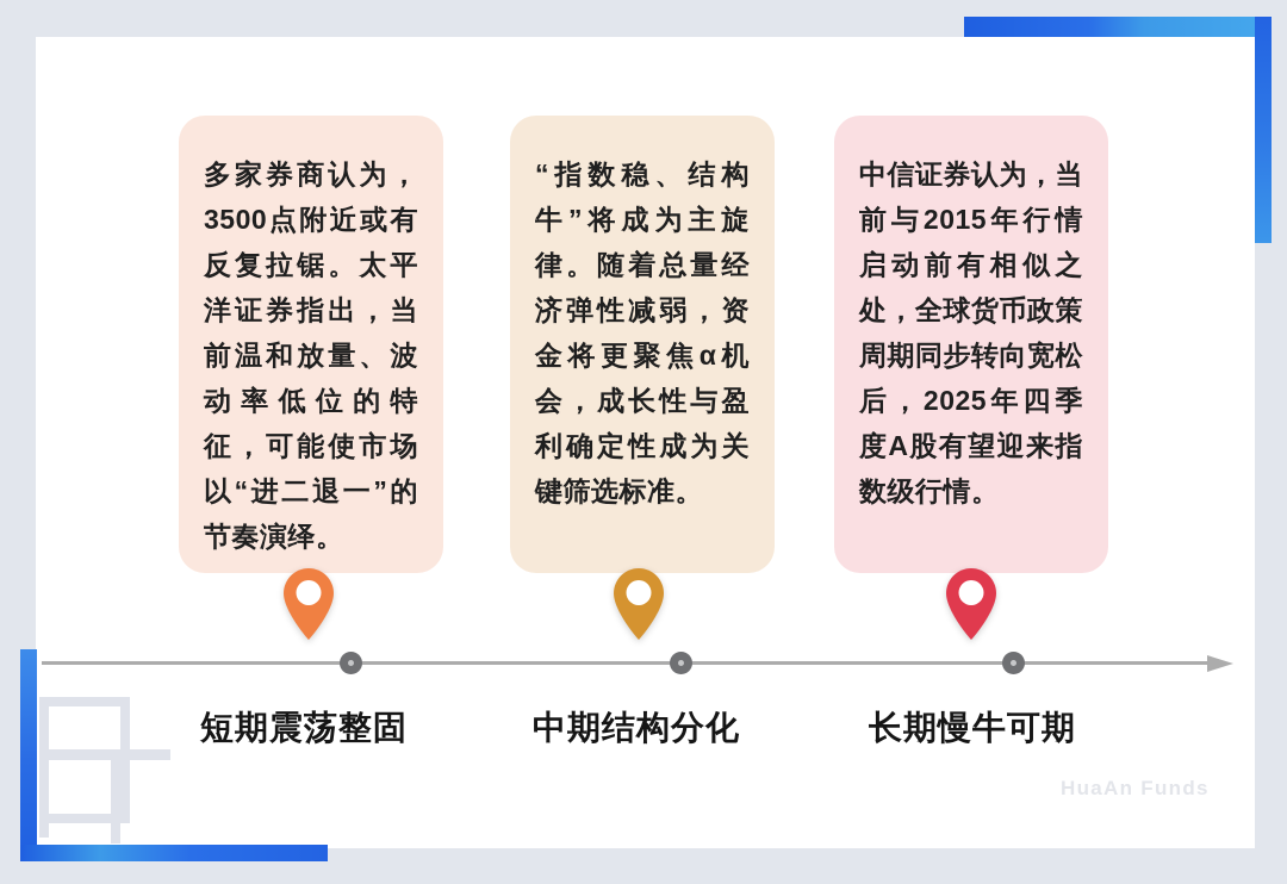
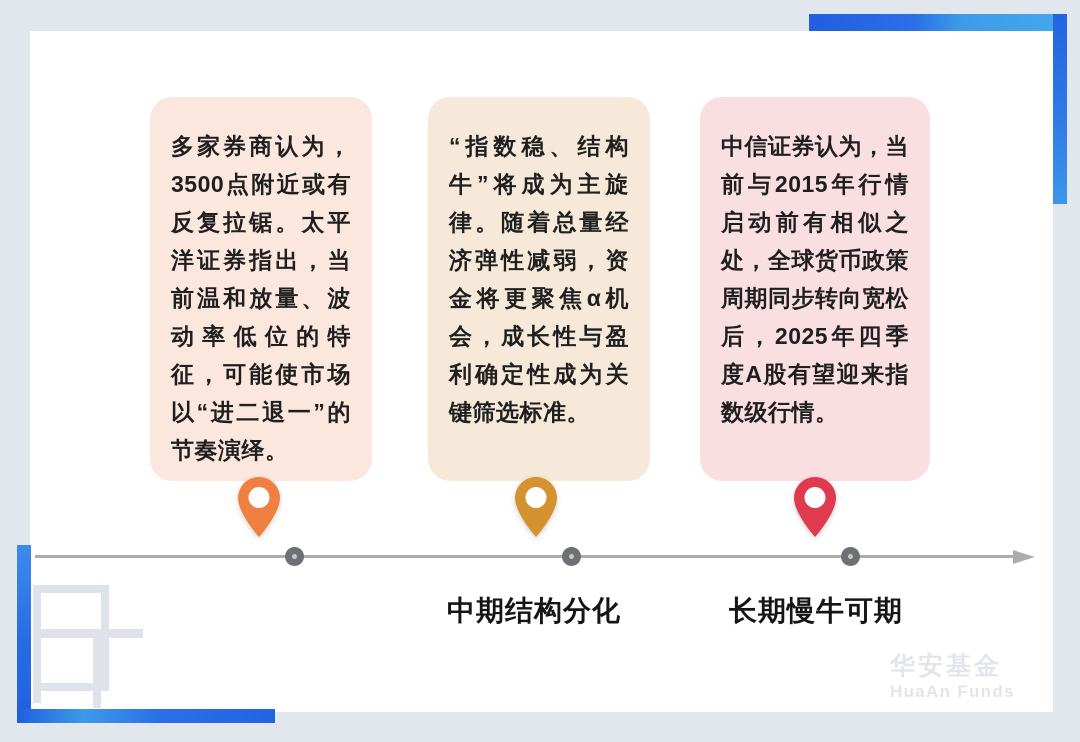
  多家券商认为，3500点附近或有反复拉锯。太平洋证券指出，当前温和放量、波动率低位的特征，可能使市场以“进二退一”的节奏演绎。
  “指数稳、结构牛”将成为主旋律。随着总量经济弹性减弱，资金将更聚焦α机会，成长性与盈利确定性成为关键筛选标准。
  中信证券认为，当前与2015年行情启动前有相似之处，全球货币政策周期同步转向宽松后，2025年四季度A股有望迎来指数级行情。
- 短期震荡整固
  中期结构分化
  长期慢牛可期
+ 华安基金
  HuaAn Funds
